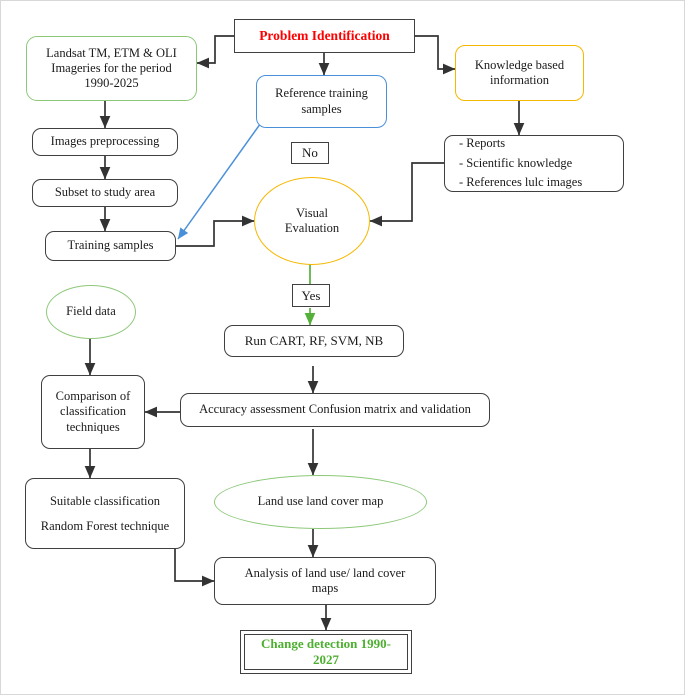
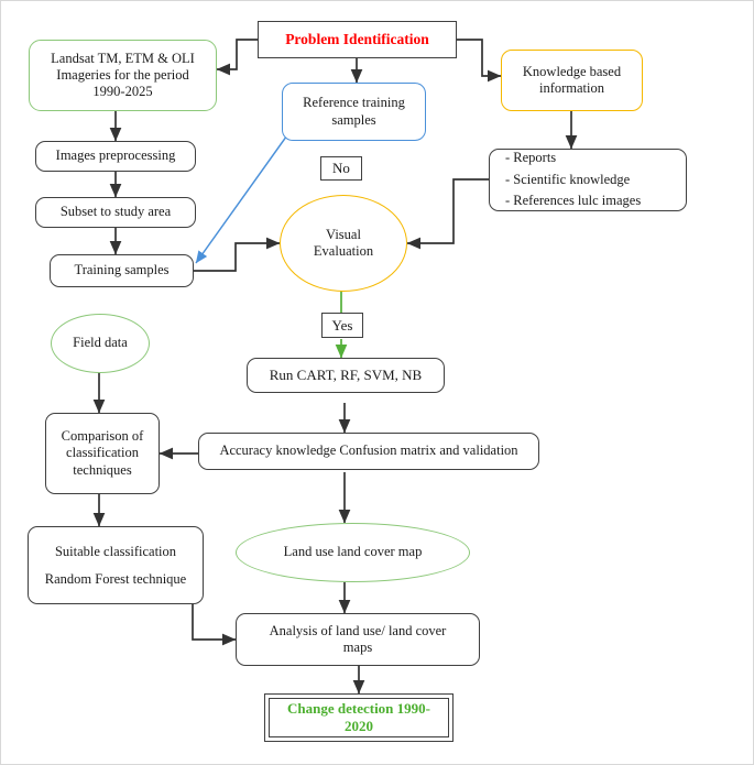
  Problem Identification
  Landsat TM, ETM & OLI
  Imageries for the period
  1990-2025
  Knowledge based
  information
  Reference training
  samples
  Images preprocessing
  Subset to study area
  Training samples
  - Reports
  - Scientific knowledge
  - References lulc images
  No
  Visual
  Evaluation
  Yes
  Field data
  Run CART, RF, SVM, NB
- Accuracy assessment Confusion matrix and validation
+ Accuracy knowledge Confusion matrix and validation
  Comparison of
  classification
  techniques
  Suitable classification
  Random Forest technique
  Land use land cover map
  Analysis of land use/ land cover
  maps
  Change detection 1990-
- 2027
+ 2020
